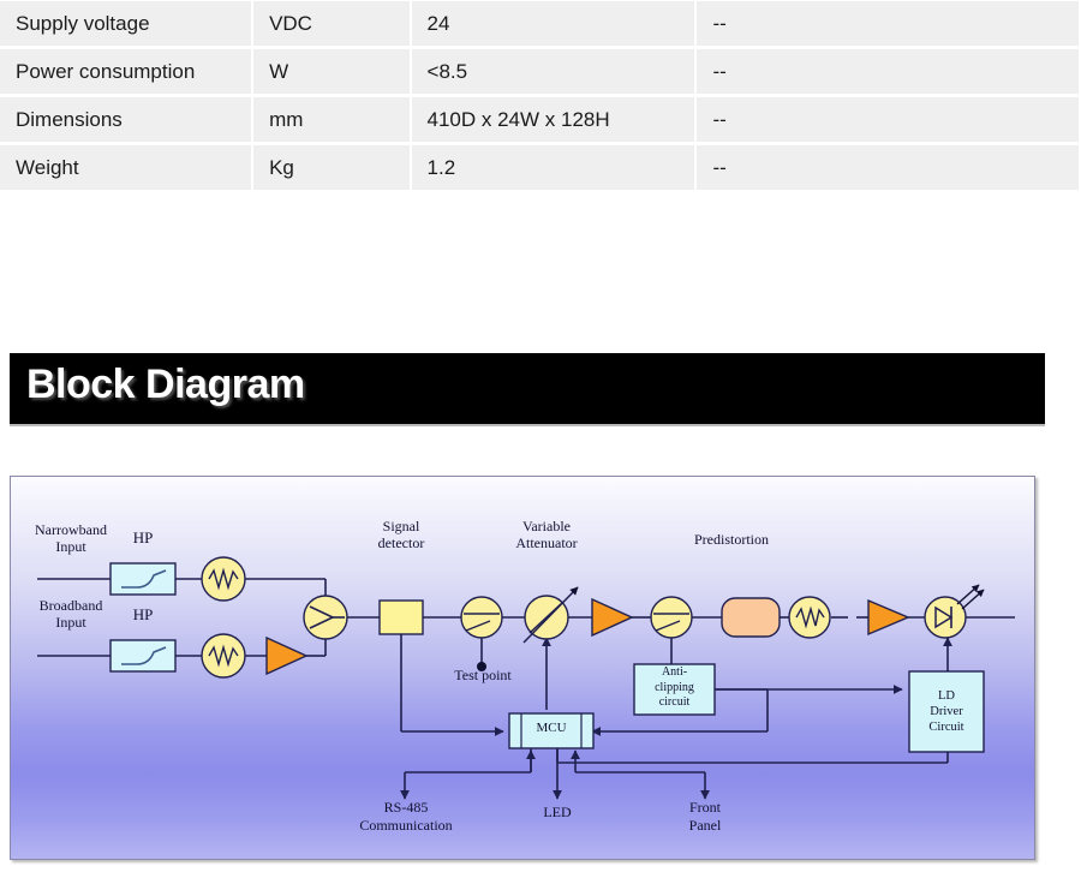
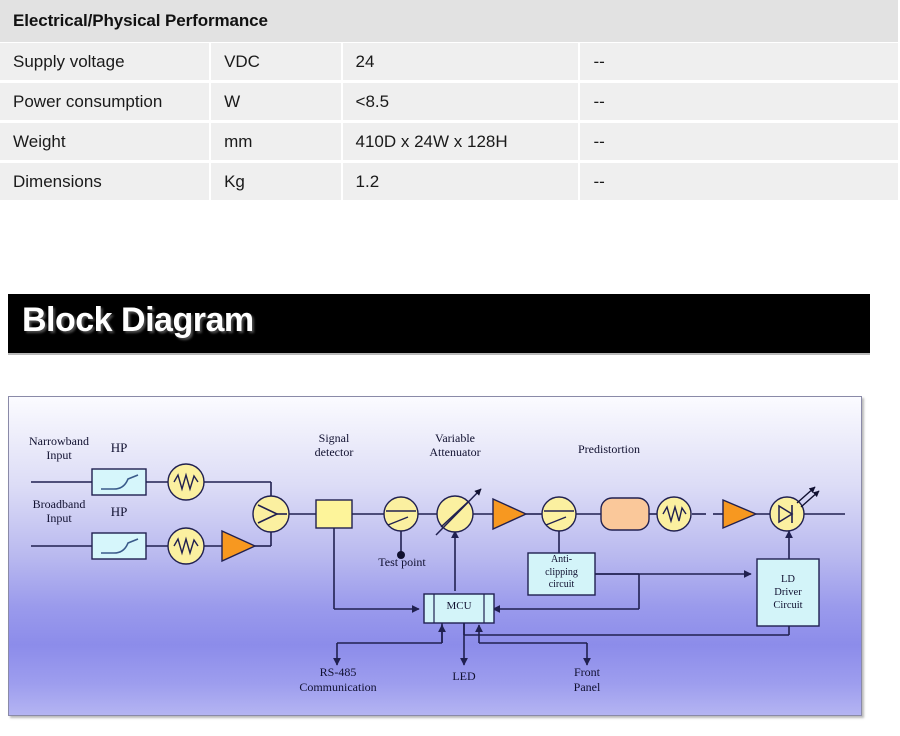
+ Electrical/Physical Performance
  Supply voltage
  VDC
  24
  --
  Power consumption
  W
  <8.5
  --
- Dimensions
+ Weight
  mm
  410D x 24W x 128H
  --
- Weight
+ Dimensions
  Kg
  1.2
  --
  Block Diagram
  Narrowband
  Input
  HP
  Broadband
  Input
  HP
  Signal
  detector
  Variable
  Attenuator
  Predistortion
  Test point
  Anti-
  clipping
  circuit
  LD
  Driver
  Circuit
  MCU
  RS-485
  Communication
  LED
  Front
  Panel
